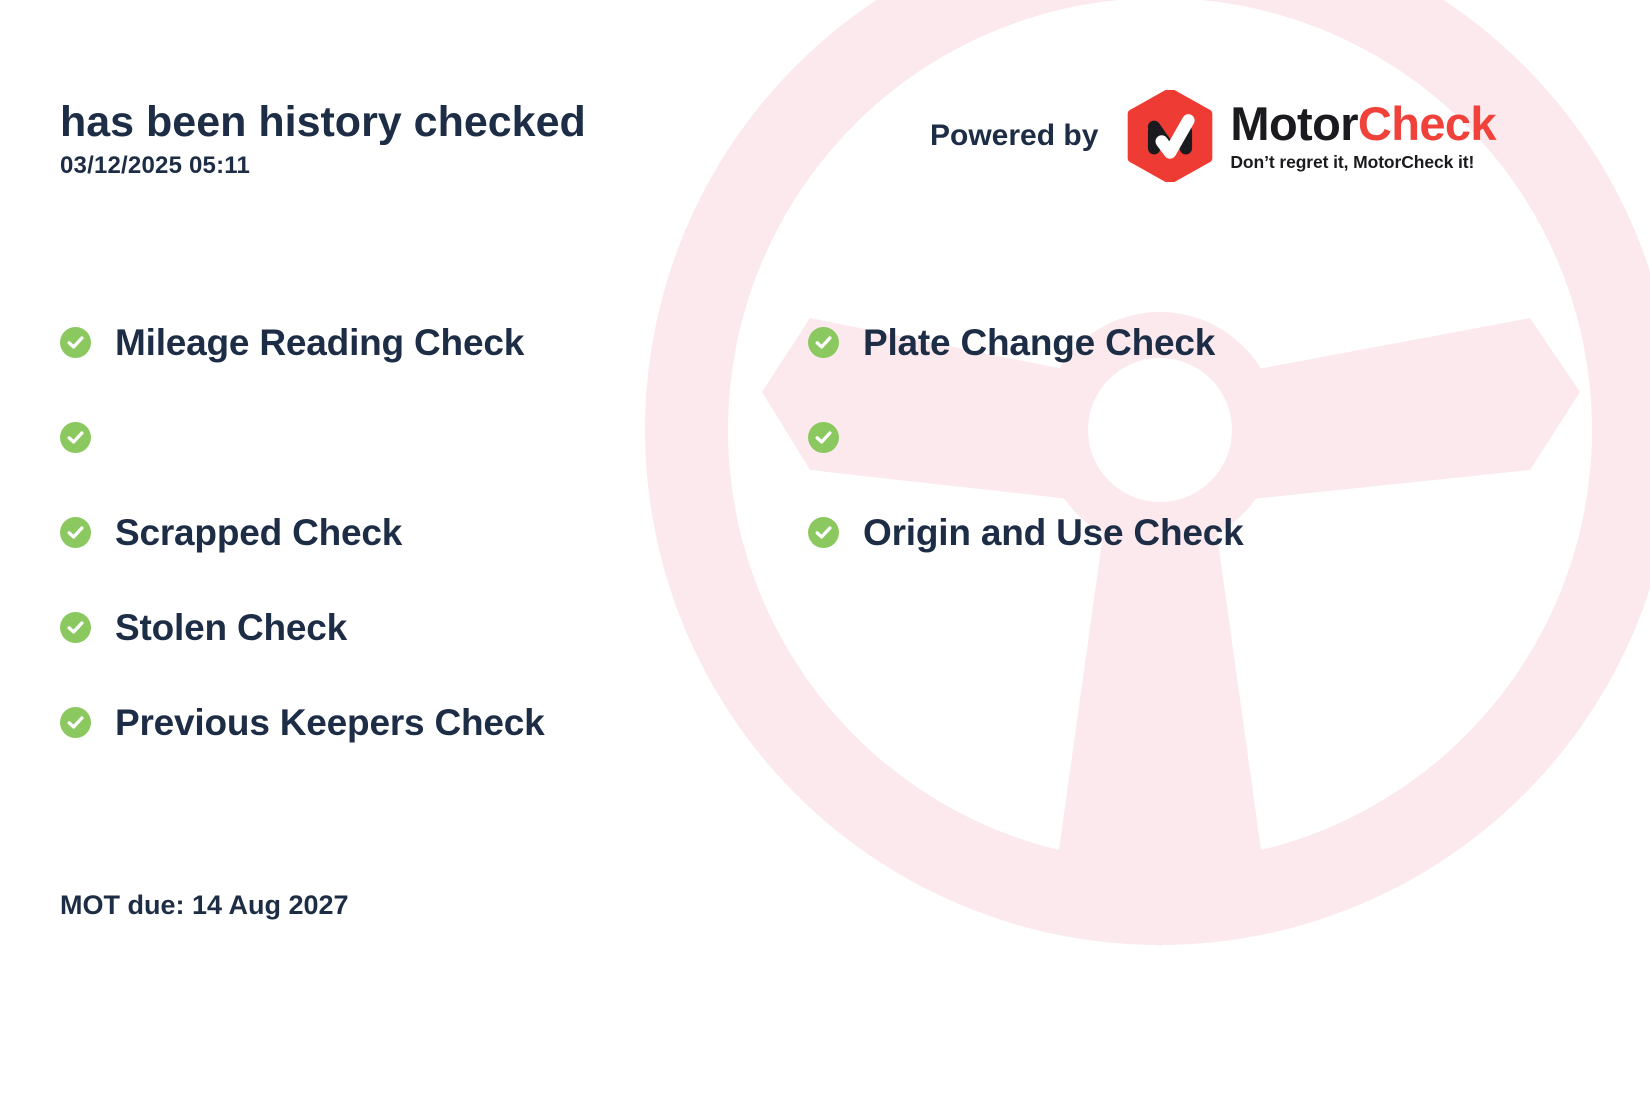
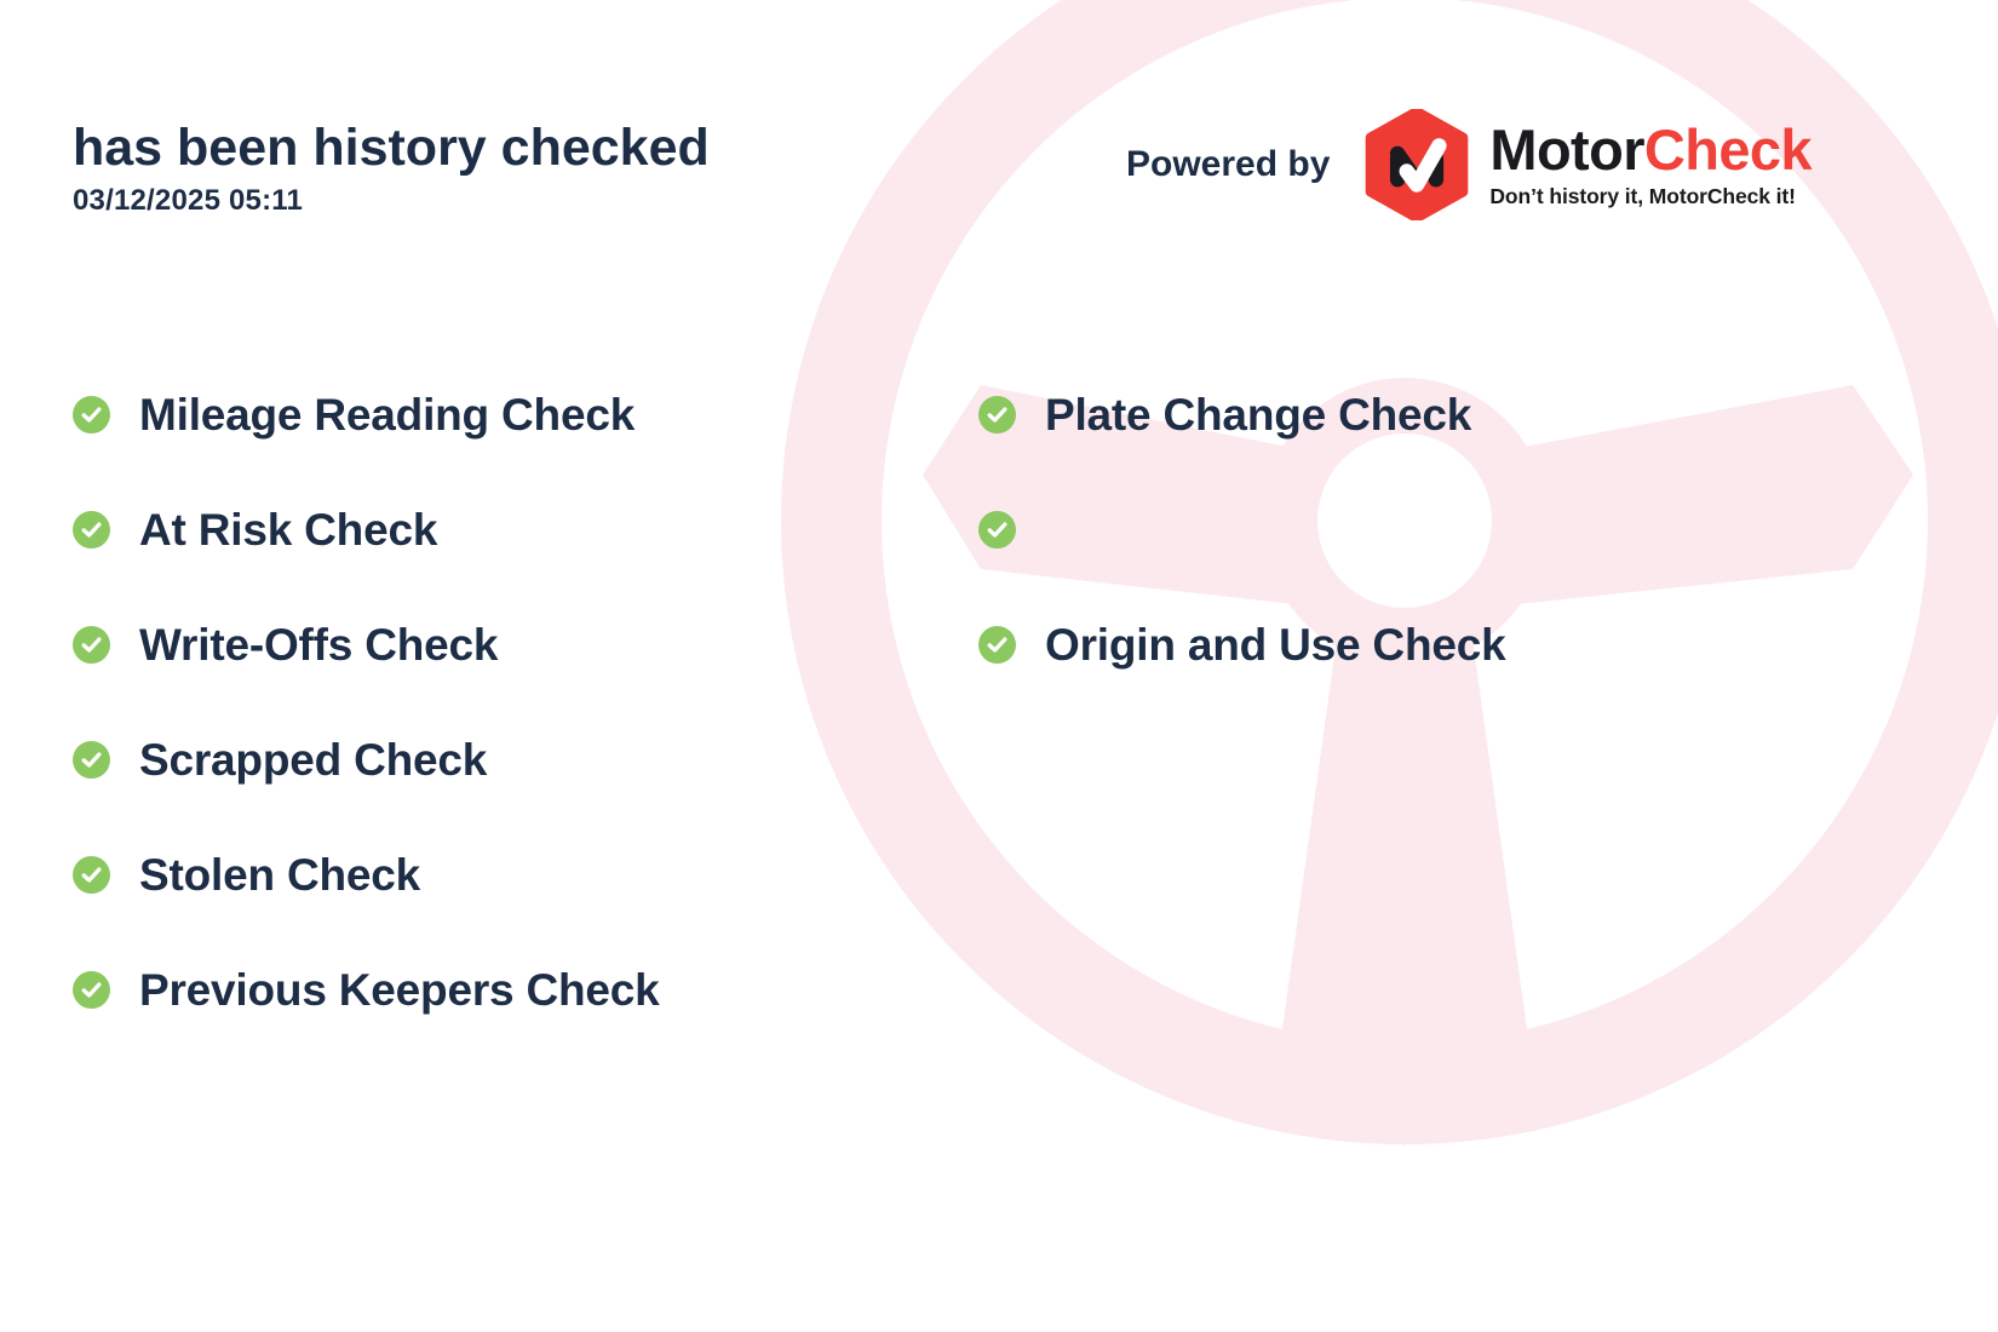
  has been history checked
  03/12/2025 05:11
  Powered by
  MotorCheck
- Don’t regret it, MotorCheck it!
+ Don’t history it, MotorCheck it!
  Mileage Reading Check
+ At Risk Check
+ Write-Offs Check
  Scrapped Check
  Stolen Check
  Previous Keepers Check
  Plate Change Check
  Origin and Use Check
- MOT due: 14 Aug 2027
